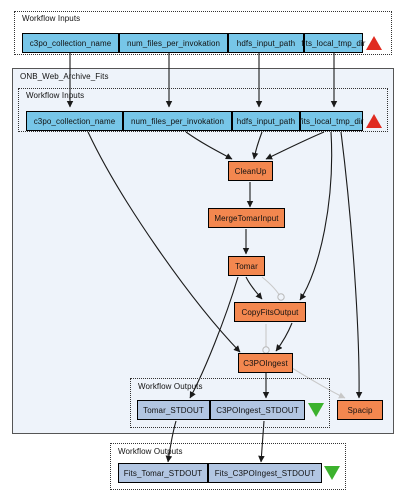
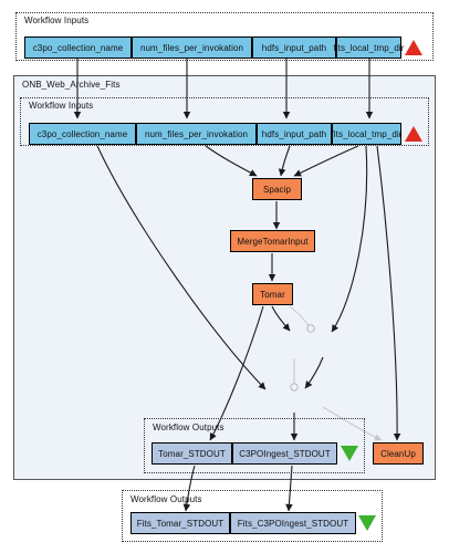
  Workflow Inputs
  c3po_collection_name
  num_files_per_invokation
  hdfs_input_path
  fits_local_tmp_dir
  ONB_Web_Archive_Fits
  Workflow Inputs
  c3po_collection_name
  num_files_per_invokation
  hdfs_input_path
  fits_local_tmp_dir
- CleanUp
+ Spacip
  MergeTomarInput
  Tomar
- CopyFitsOutput
- C3POIngest
- Spacip
+ CleanUp
  Workflow Outputs
  Tomar_STDOUT
  C3POIngest_STDOUT
  Workflow Outputs
  Fits_Tomar_STDOUT
  Fits_C3POIngest_STDOUT
